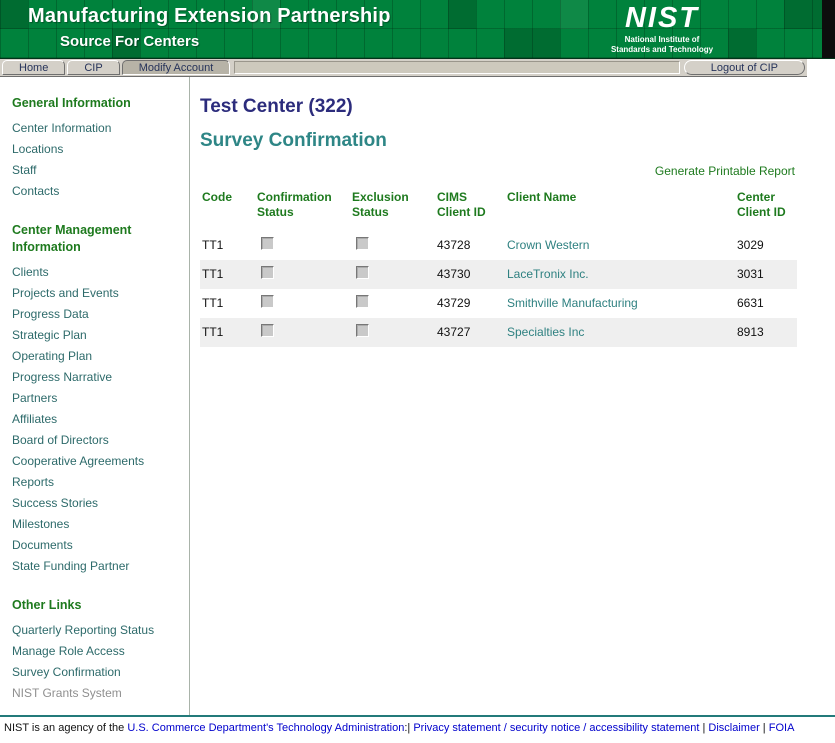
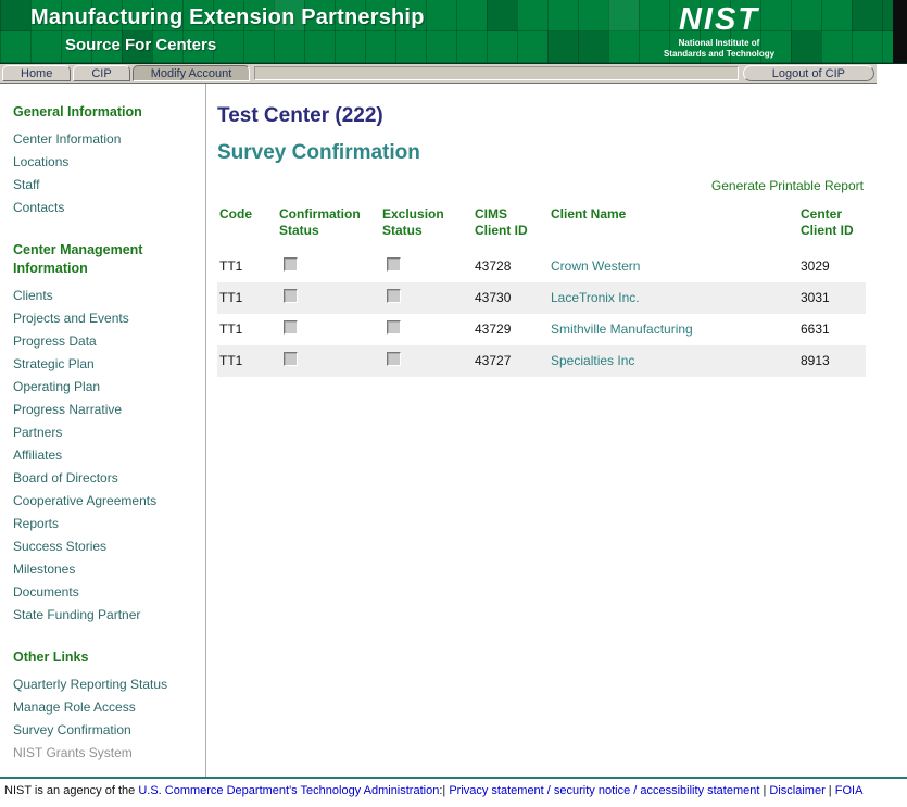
  Manufacturing Extension Partnership
  Source For Centers
  NIST
  National Institute of
  Standards and Technology
  Home
  CIP
  Modify Account
  Logout of CIP
  General Information
  Center Information
  Locations
  Staff
  Contacts
  Center Management Information
  Clients
  Projects and Events
  Progress Data
  Strategic Plan
  Operating Plan
  Progress Narrative
  Partners
  Affiliates
  Board of Directors
  Cooperative Agreements
  Reports
  Success Stories
  Milestones
  Documents
  State Funding Partner
  Other Links
  Quarterly Reporting Status
  Manage Role Access
  Survey Confirmation
  NIST Grants System
- Test Center (322)
+ Test Center (222)
  Survey Confirmation
  Generate Printable Report
  Code	Confirmation Status	Exclusion Status	CIMS Client ID	Client Name	Center Client ID
  TT1			43728	Crown Western	3029
  TT1			43730	LaceTronix Inc.	3031
  TT1			43729	Smithville Manufacturing	6631
  TT1			43727	Specialties Inc	8913
  NIST is an agency of the U.S. Commerce Department's Technology Administration:| Privacy statement / security notice / accessibility statement | Disclaimer | FOIA
